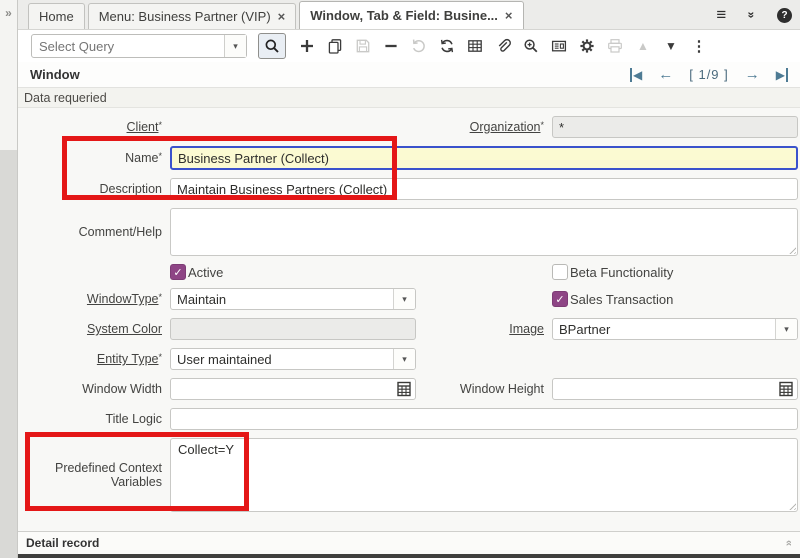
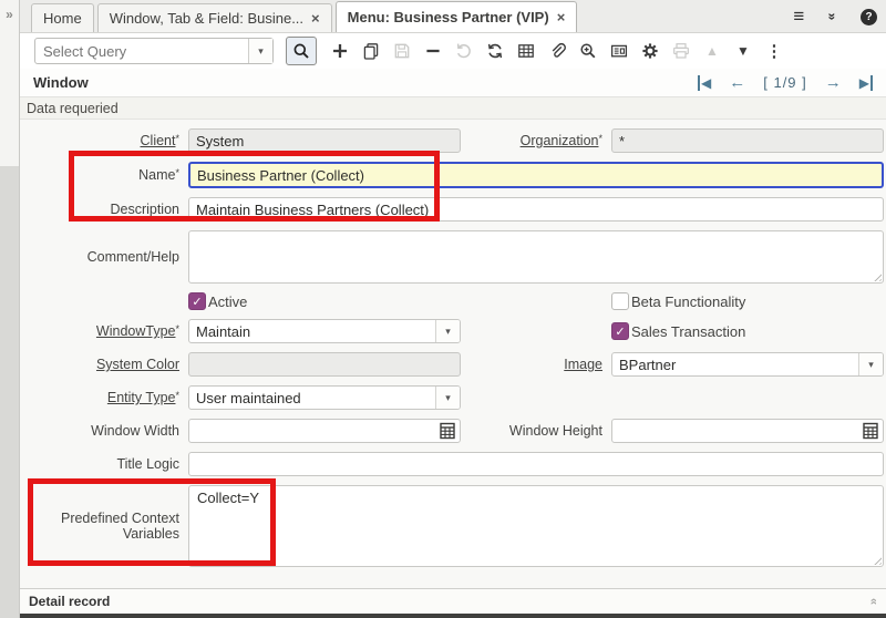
  »
  Home
- Menu: Business Partner (VIP)
+ Window, Tab & Field: Busine...
  ×
- Window, Tab & Field: Busine...
+ Menu: Business Partner (VIP)
  ×
  ≡
  ?
  Select Query
  ▾
  ▲
  ▼
  ⋮
  Window
  ◀
  ←
  [ 1/9 ]
  →
  ▶
  Data requeried
  Client*
+ System
  Organization*
  *
  Name*
  Business Partner (Collect)
  Description
  Maintain Business Partners (Collect)
  Comment/Help
  ✓
  Active
  Beta Functionality
  WindowType*
  Maintain
  ▾
  ✓
  Sales Transaction
  System Color
  Image
  BPartner
  ▾
  Entity Type*
  User maintained
  ▾
  Window Width
  Window Height
  Title Logic
  Predefined Context Variables
  Collect=Y
  Detail record
